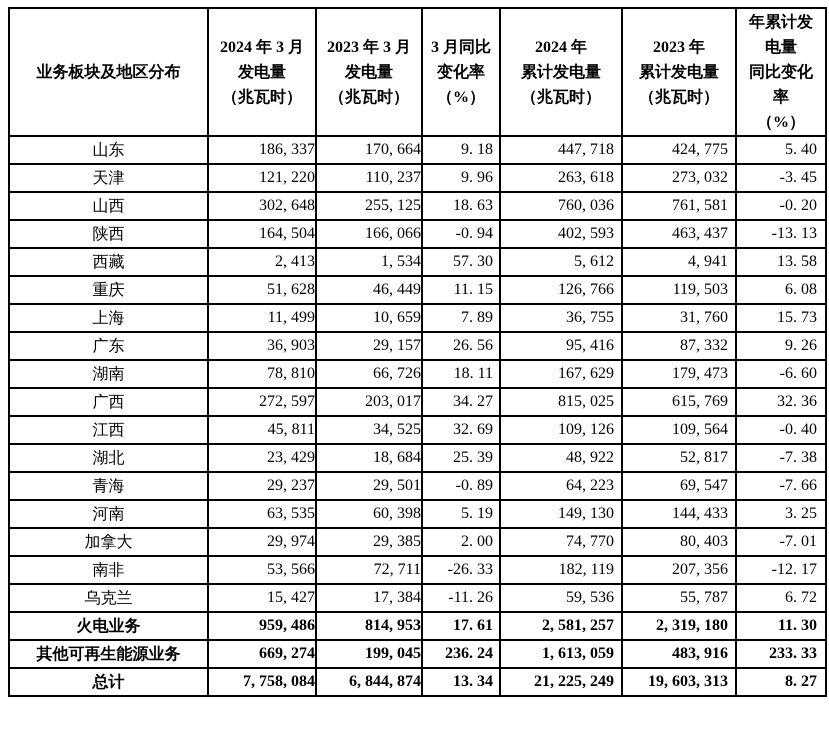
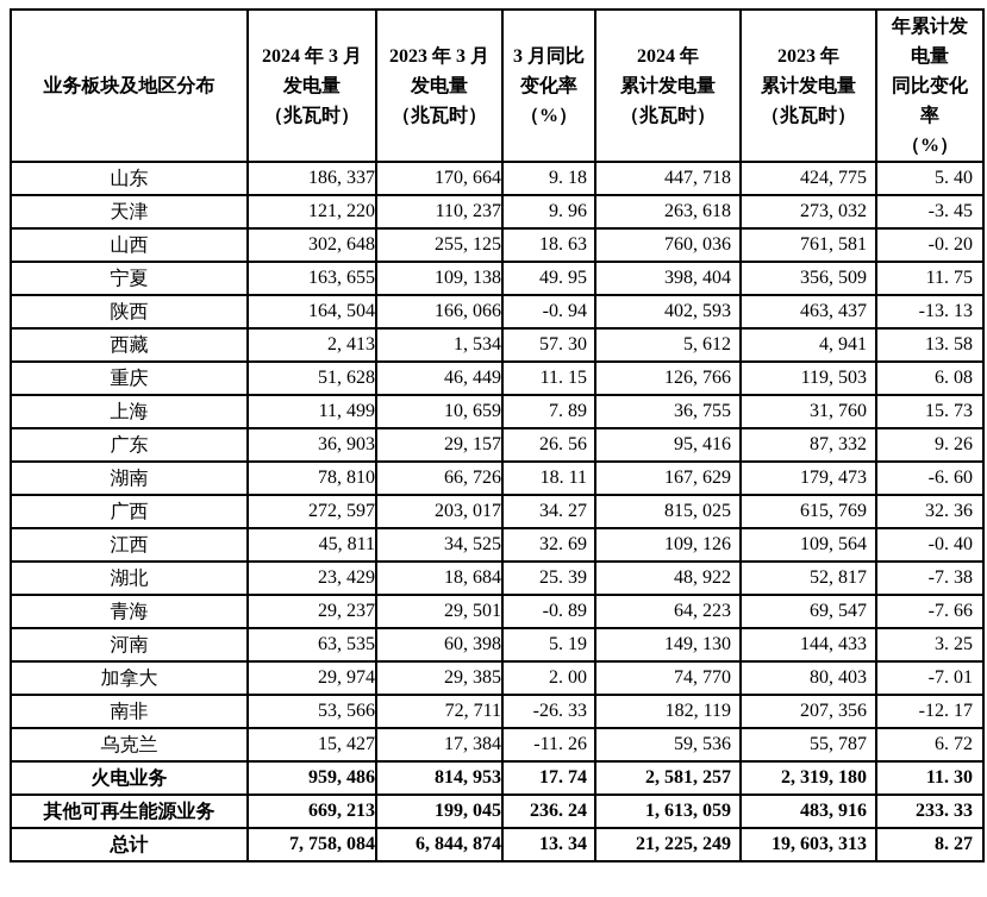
  业务板块及地区分布	2024 年 3 月 发电量 （兆瓦时）	2023 年 3 月 发电量 （兆瓦时）	3 月同比 变化率 （%）	2024 年 累计发电量 （兆瓦时）	2023 年 累计发电量 （兆瓦时）	年累计发 电量 同比变化 率 （%）
  山东	186, 337	170, 664	9. 18	447, 718	424, 775	5. 40
  天津	121, 220	110, 237	9. 96	263, 618	273, 032	-3. 45
  山西	302, 648	255, 125	18. 63	760, 036	761, 581	-0. 20
+ 宁夏	163, 655	109, 138	49. 95	398, 404	356, 509	11. 75
  陕西	164, 504	166, 066	-0. 94	402, 593	463, 437	-13. 13
  西藏	2, 413	1, 534	57. 30	5, 612	4, 941	13. 58
  重庆	51, 628	46, 449	11. 15	126, 766	119, 503	6. 08
  上海	11, 499	10, 659	7. 89	36, 755	31, 760	15. 73
  广东	36, 903	29, 157	26. 56	95, 416	87, 332	9. 26
  湖南	78, 810	66, 726	18. 11	167, 629	179, 473	-6. 60
  广西	272, 597	203, 017	34. 27	815, 025	615, 769	32. 36
  江西	45, 811	34, 525	32. 69	109, 126	109, 564	-0. 40
  湖北	23, 429	18, 684	25. 39	48, 922	52, 817	-7. 38
  青海	29, 237	29, 501	-0. 89	64, 223	69, 547	-7. 66
  河南	63, 535	60, 398	5. 19	149, 130	144, 433	3. 25
  加拿大	29, 974	29, 385	2. 00	74, 770	80, 403	-7. 01
  南非	53, 566	72, 711	-26. 33	182, 119	207, 356	-12. 17
  乌克兰	15, 427	17, 384	-11. 26	59, 536	55, 787	6. 72
- 火电业务	959, 486	814, 953	17. 61	2, 581, 257	2, 319, 180	11. 30
+ 火电业务	959, 486	814, 953	17. 74	2, 581, 257	2, 319, 180	11. 30
- 其他可再生能源业务	669, 274	199, 045	236. 24	1, 613, 059	483, 916	233. 33
+ 其他可再生能源业务	669, 213	199, 045	236. 24	1, 613, 059	483, 916	233. 33
  总计	7, 758, 084	6, 844, 874	13. 34	21, 225, 249	19, 603, 313	8. 27
